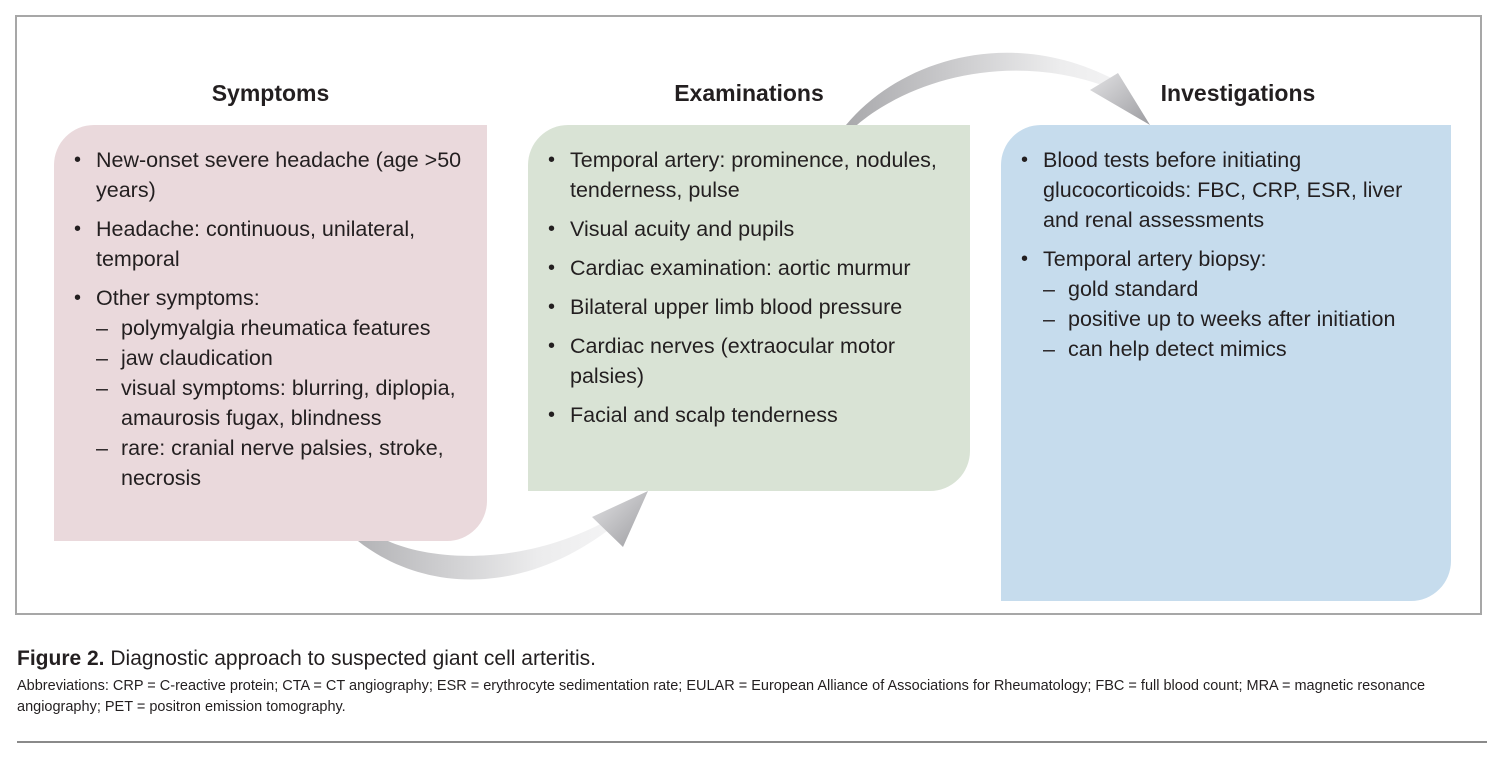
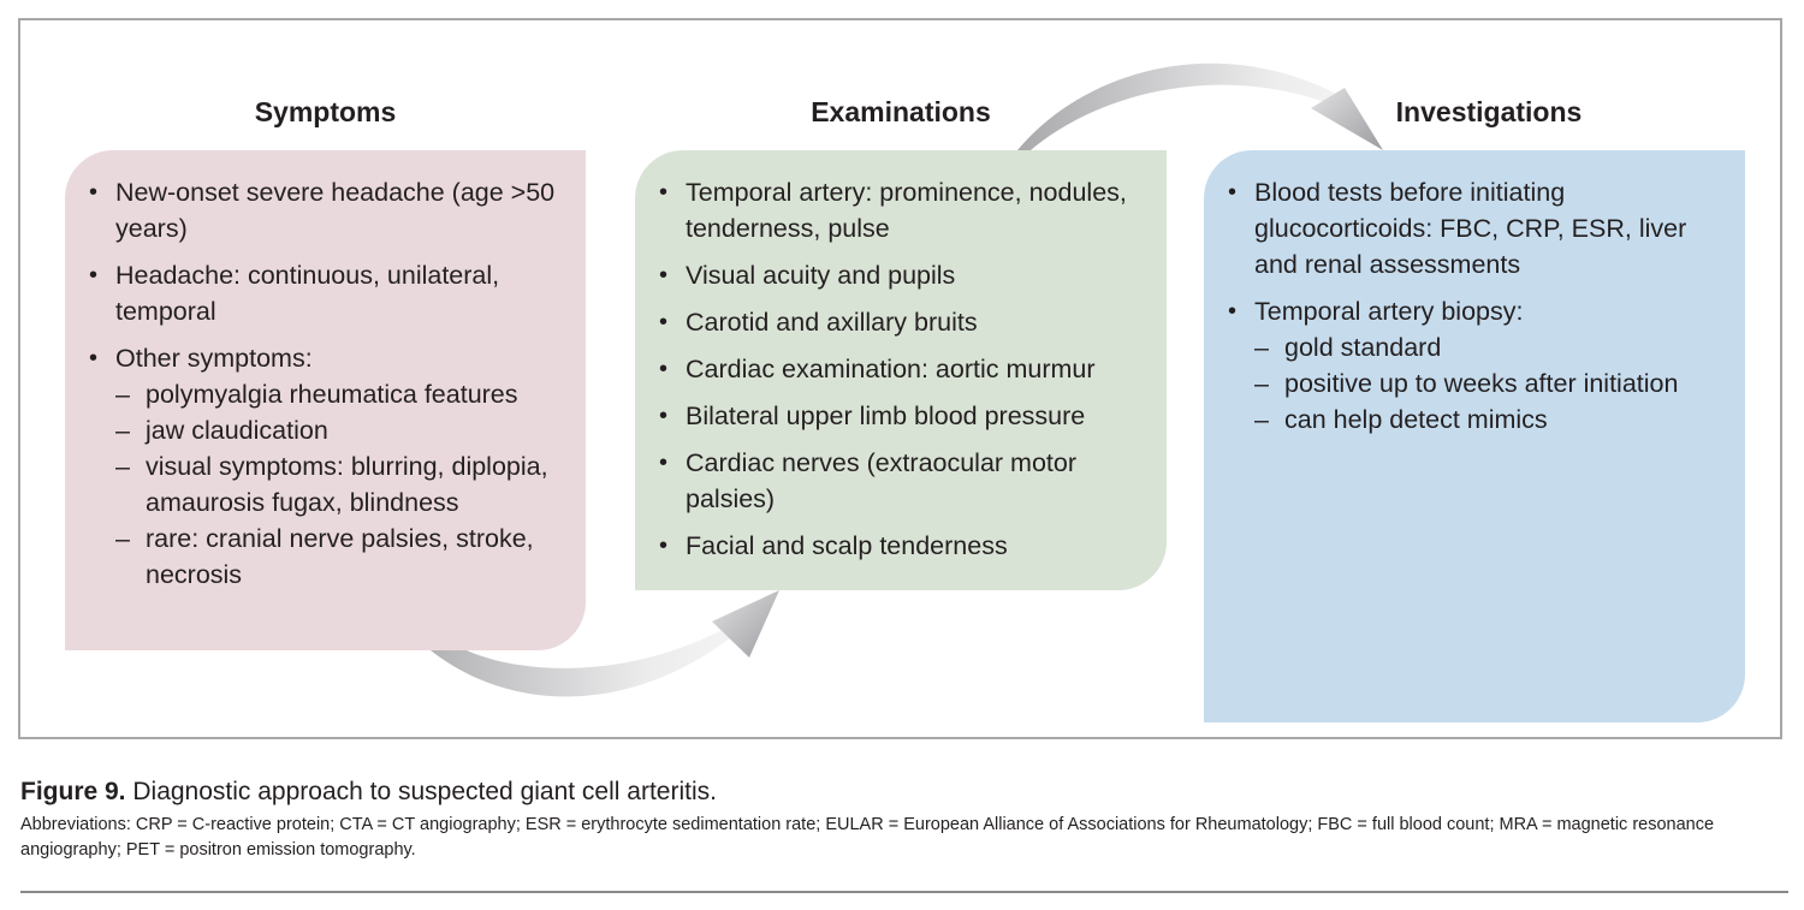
  Symptoms
  Examinations
  Investigations
  New-onset severe headache (age >50 years)
  Headache: continuous, unilateral, temporal
  Other symptoms:
  polymyalgia rheumatica features
  jaw claudication
  visual symptoms: blurring, diplopia, amaurosis fugax, blindness
  rare: cranial nerve palsies, stroke, necrosis
  Temporal artery: prominence, nodules, tenderness, pulse
  Visual acuity and pupils
+ Carotid and axillary bruits
  Cardiac examination: aortic murmur
  Bilateral upper limb blood pressure
  Cardiac nerves (extraocular motor palsies)
  Facial and scalp tenderness
  Blood tests before initiating glucocorticoids: FBC, CRP, ESR, liver and renal assessments
  Temporal artery biopsy:
  gold standard
  positive up to weeks after initiation
  can help detect mimics
- Figure 2. Diagnostic approach to suspected giant cell arteritis.
+ Figure 9. Diagnostic approach to suspected giant cell arteritis.
  Abbreviations: CRP = C-reactive protein; CTA = CT angiography; ESR = erythrocyte sedimentation rate; EULAR = European Alliance of Associations for Rheumatology; FBC = full blood count; MRA = magnetic resonance angiography; PET = positron emission tomography.
